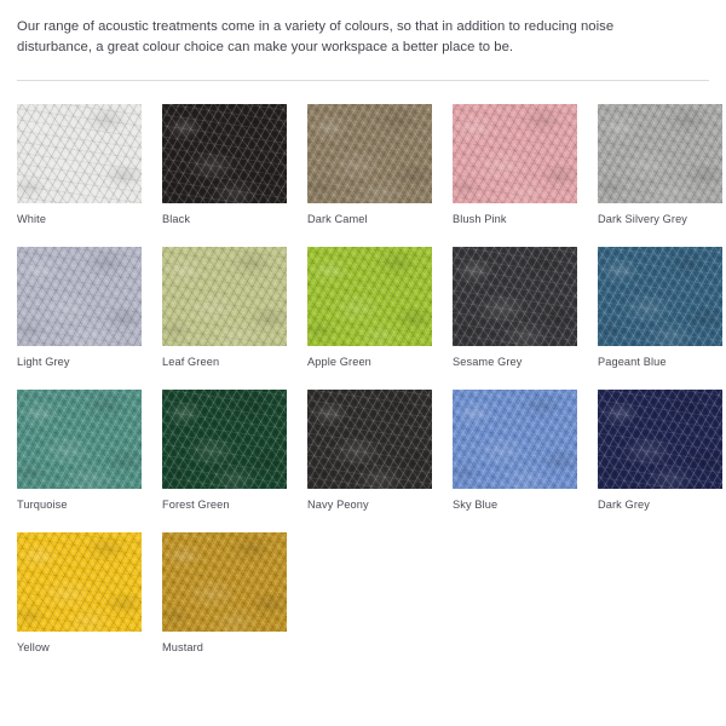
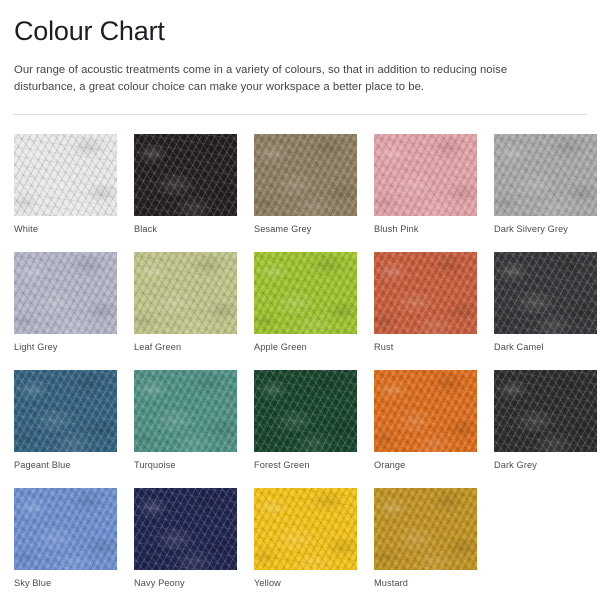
+ Colour Chart
  Our range of acoustic treatments come in a variety of colours, so that in addition to reducing noise disturbance, a great colour choice can make your workspace a better place to be.
  White
  Black
- Dark Camel
+ Sesame Grey
  Blush Pink
  Dark Silvery Grey
  Light Grey
  Leaf Green
  Apple Green
+ Rust
- Sesame Grey
+ Dark Camel
  Pageant Blue
  Turquoise
  Forest Green
+ Orange
- Navy Peony
+ Dark Grey
  Sky Blue
- Dark Grey
+ Navy Peony
  Yellow
  Mustard
